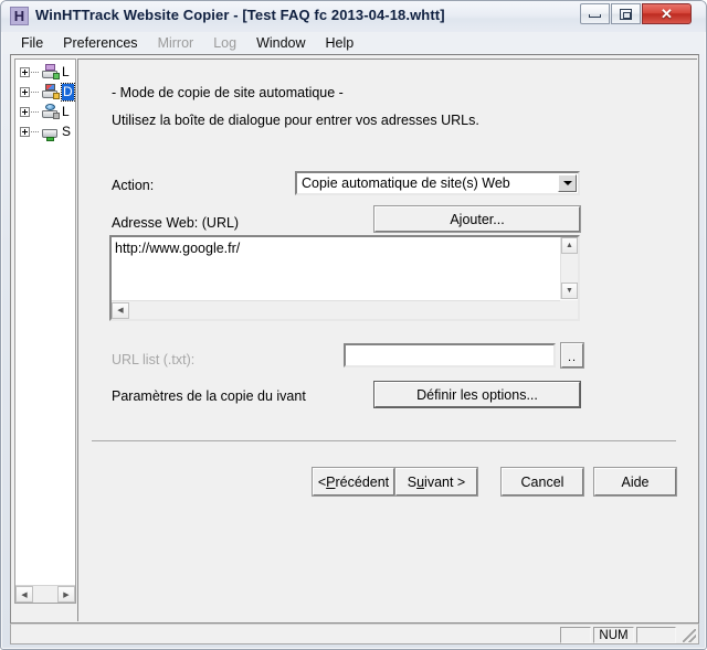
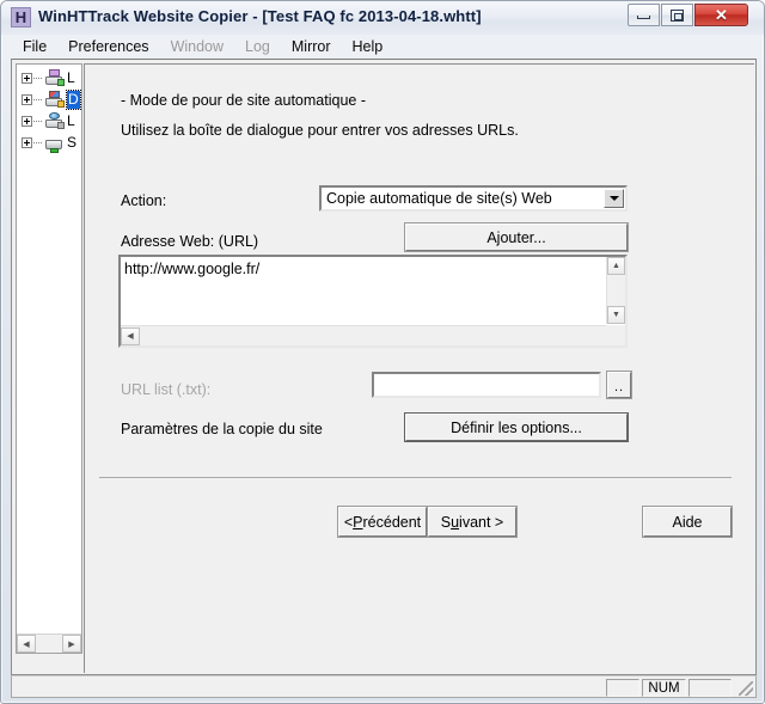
  H
  WinHTTrack Website Copier - [Test FAQ fc 2013-04-18.whtt]
  ✕
  File
  Preferences
- Mirror
+ Window
  Log
- Window
+ Mirror
  Help
  L
  D
  L
  S
- - Mode de copie de site automatique -
+ - Mode de pour de site automatique -
  Utilisez la boîte de dialogue pour entrer vos adresses URLs.
  Action:
  Copie automatique de site(s) Web
  Adresse Web: (URL)
  Ajouter...
  http://www.google.fr/
  URL list (.txt):
  ..
- Paramètres de la copie du ivant
+ Paramètres de la copie du site
  Définir les options...
  <
  P
  récédent
  S
  u
  ivant >
- Cancel
  Aide
  NUM
